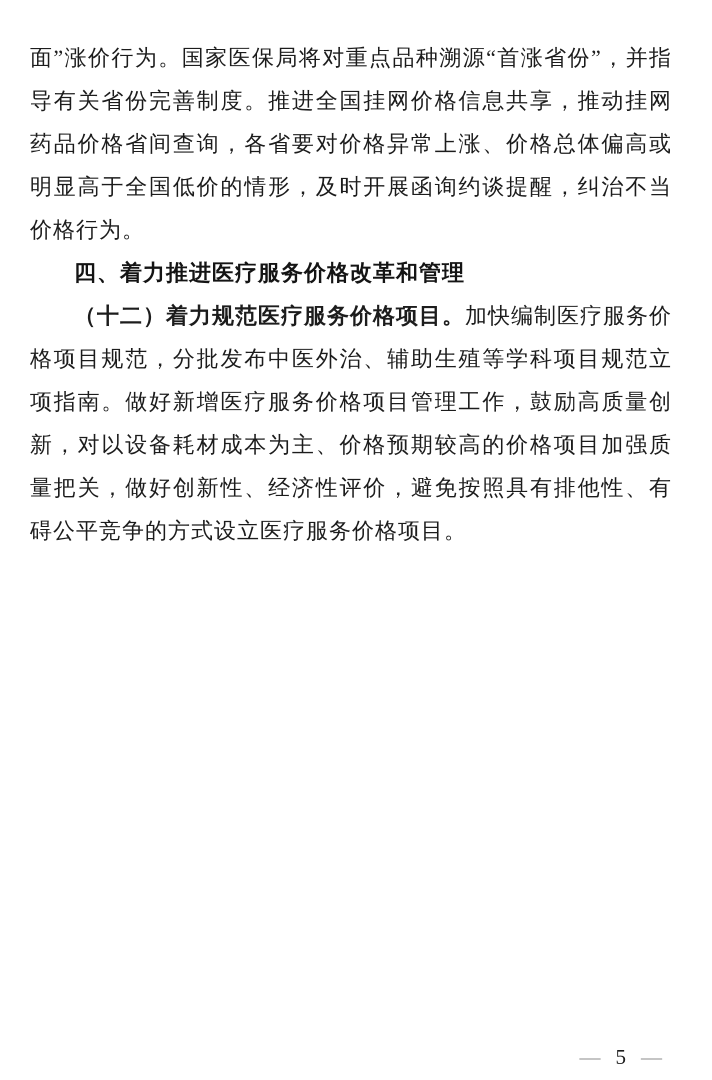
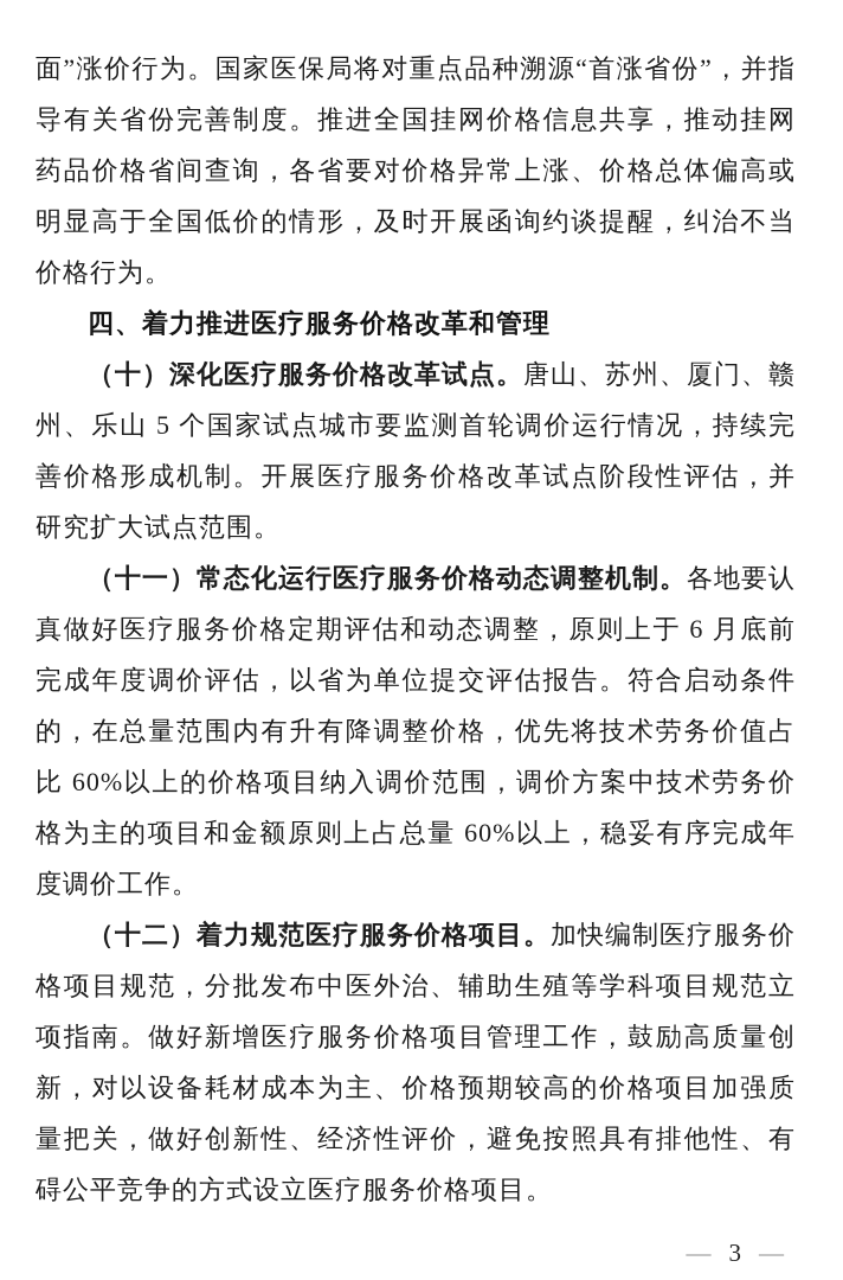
  面”涨价行为。国家医保局将对重点品种溯源“首涨省份”，并指导有关省份完善制度。推进全国挂网价格信息共享，推动挂网药品价格省间查询，各省要对价格异常上涨、价格总体偏高或明显高于全国低价的情形，及时开展函询约谈提醒，纠治不当价格行为。
  四、着力推进医疗服务价格改革和管理
+ （十）深化医疗服务价格改革试点。唐山、苏州、厦门、赣州、乐山 5 个国家试点城市要监测首轮调价运行情况，持续完善价格形成机制。开展医疗服务价格改革试点阶段性评估，并研究扩大试点范围。
+ （十一）常态化运行医疗服务价格动态调整机制。各地要认真做好医疗服务价格定期评估和动态调整，原则上于 6 月底前完成年度调价评估，以省为单位提交评估报告。符合启动条件的，在总量范围内有升有降调整价格，优先将技术劳务价值占比 60%以上的价格项目纳入调价范围，调价方案中技术劳务价格为主的项目和金额原则上占总量 60%以上，稳妥有序完成年度调价工作。
  （十二）着力规范医疗服务价格项目。加快编制医疗服务价格项目规范，分批发布中医外治、辅助生殖等学科项目规范立项指南。做好新增医疗服务价格项目管理工作，鼓励高质量创新，对以设备耗材成本为主、价格预期较高的价格项目加强质量把关，做好创新性、经济性评价，避免按照具有排他性、有碍公平竞争的方式设立医疗服务价格项目。
  —
- 5
+ 3
  —
